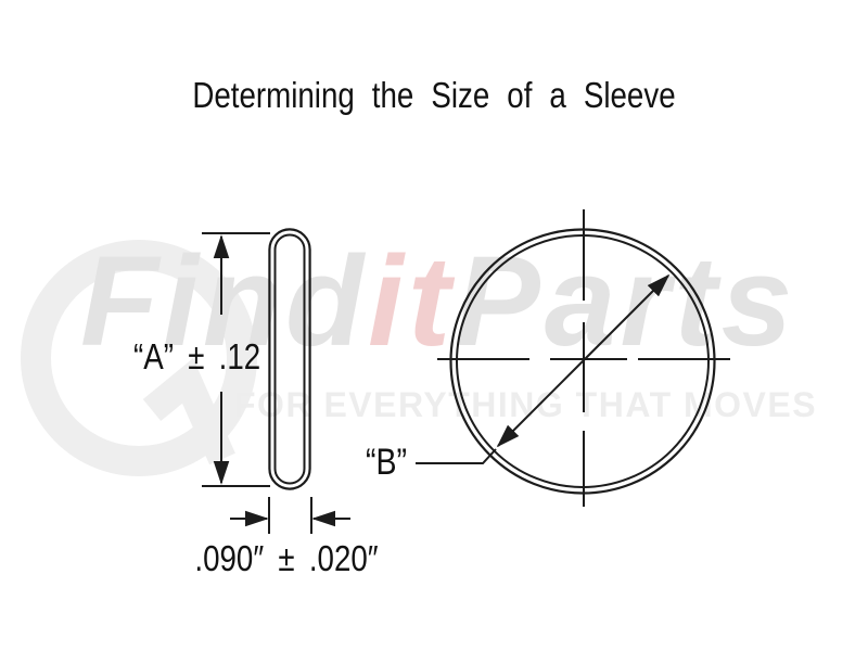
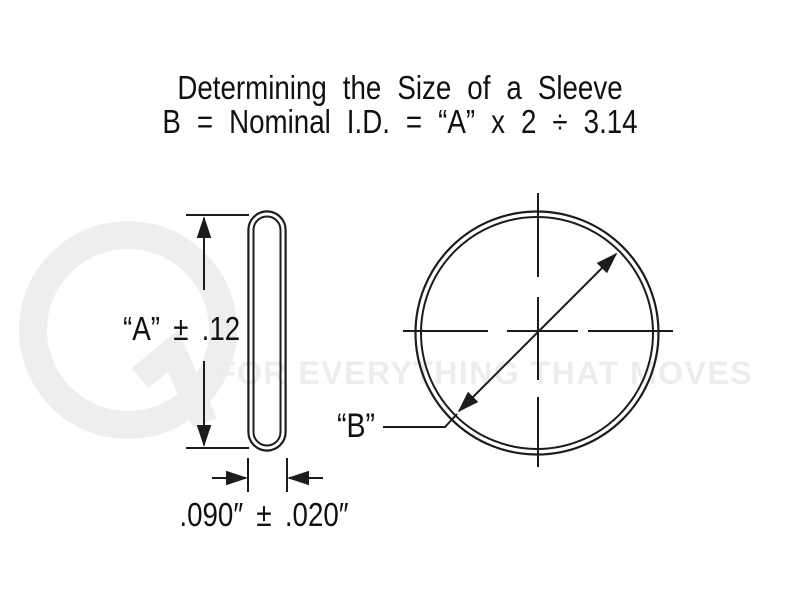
- FinditParts
  FOR EVERYTHING THAT MOVES
  Determining the Size of a Sleeve
+ B = Nominal I.D. = “A” x 2 ÷ 3.14
  “A” ± .12
  “B”
  .090″ ± .020″
